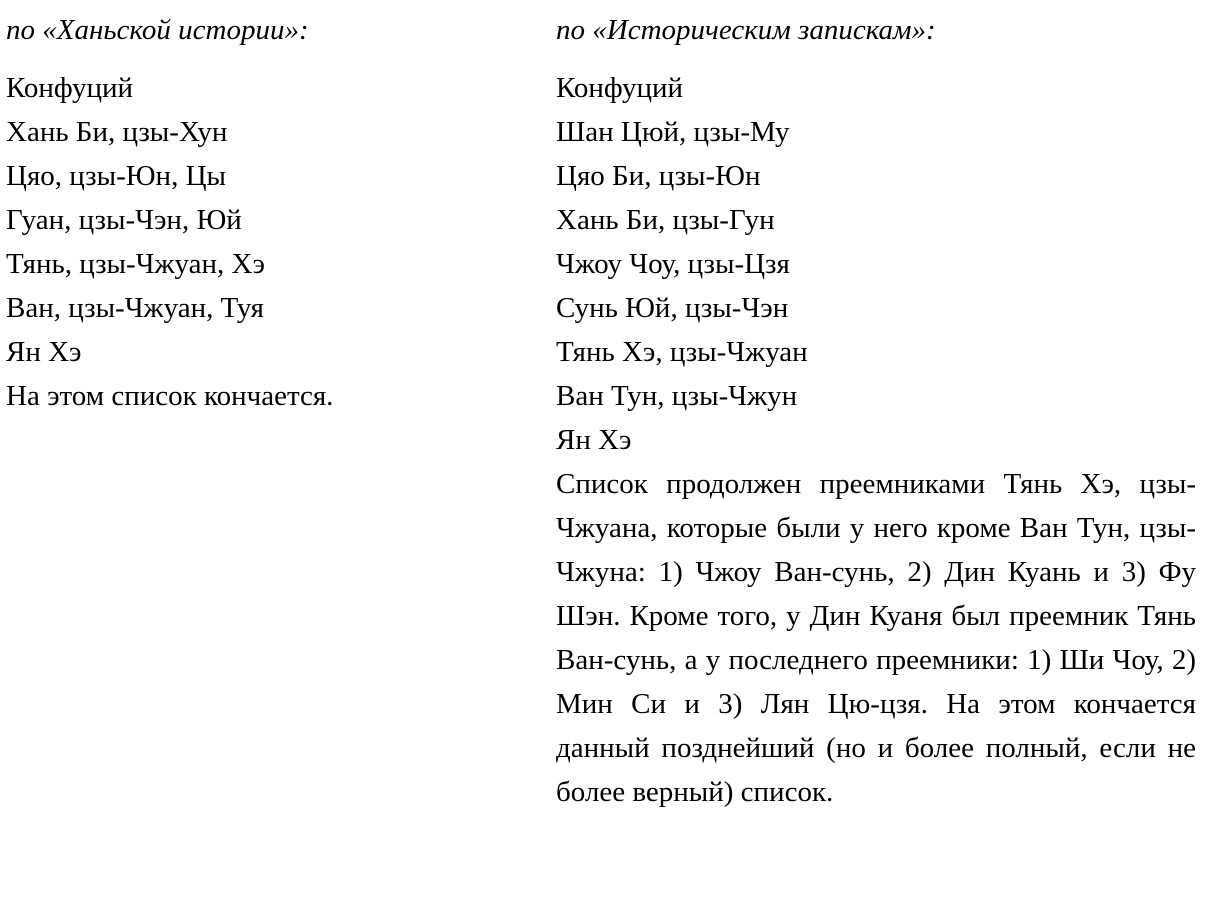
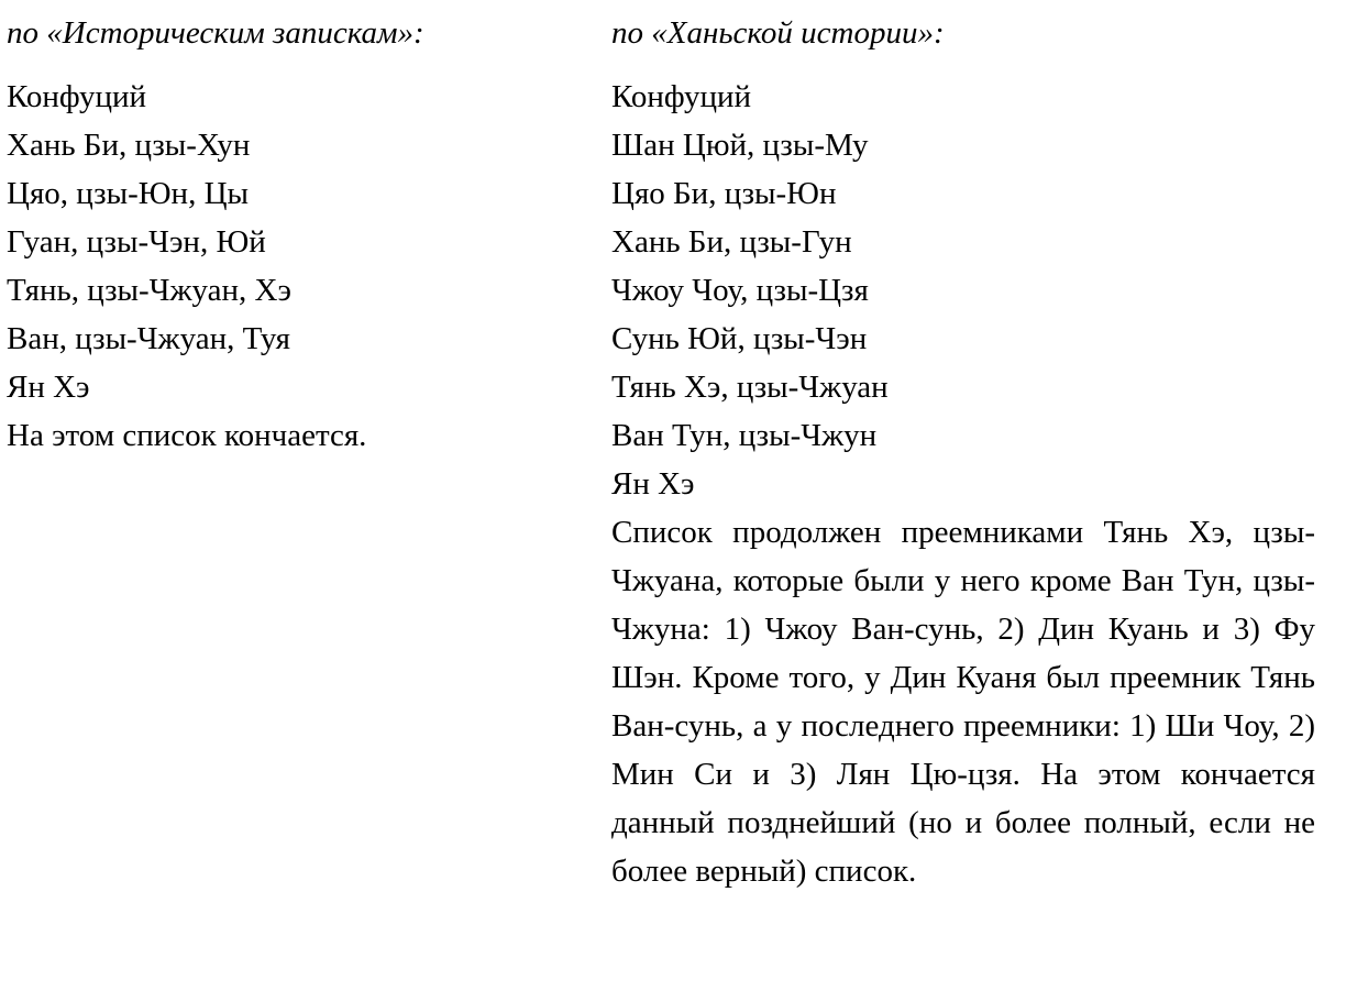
- по «Ханьской истории»:
+ по «Историческим запискам»:
  Конфуций
  Хань Би, цзы-Хун
  Цяо, цзы-Юн, Цы
  Гуан, цзы-Чэн, Юй
  Тянь, цзы-Чжуан, Хэ
  Ван, цзы-Чжуан, Туя
  Ян Хэ
  На этом список кончается.
- по «Историческим запискам»:
+ по «Ханьской истории»:
  Конфуций
  Шан Цюй, цзы-Му
  Цяо Би, цзы-Юн
  Хань Би, цзы-Гун
  Чжоу Чоу, цзы-Цзя
  Сунь Юй, цзы-Чэн
  Тянь Хэ, цзы-Чжуан
  Ван Тун, цзы-Чжун
  Ян Хэ
  Список продолжен преемниками Тянь Хэ, цзы-Чжуана, которые были у него кроме Ван Тун, цзы-Чжуна: 1) Чжоу Ван-сунь, 2) Дин Куань и 3) Фу Шэн. Кроме того, у Дин Куаня был преемник Тянь Ван-сунь, а у последнего преемники: 1) Ши Чоу, 2) Мин Си и 3) Лян Цю-цзя. На этом кончается данный позднейший (но и более полный, если не более верный) список.
